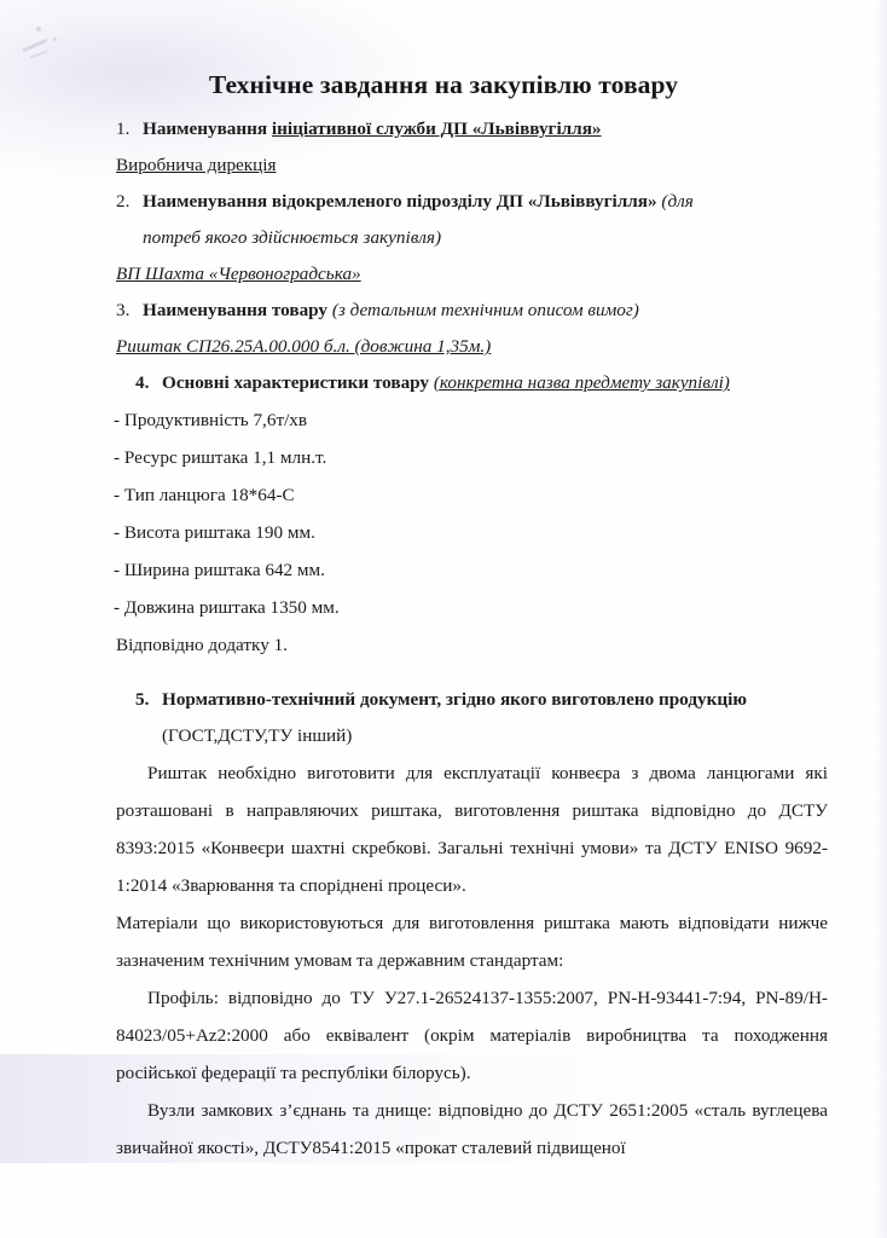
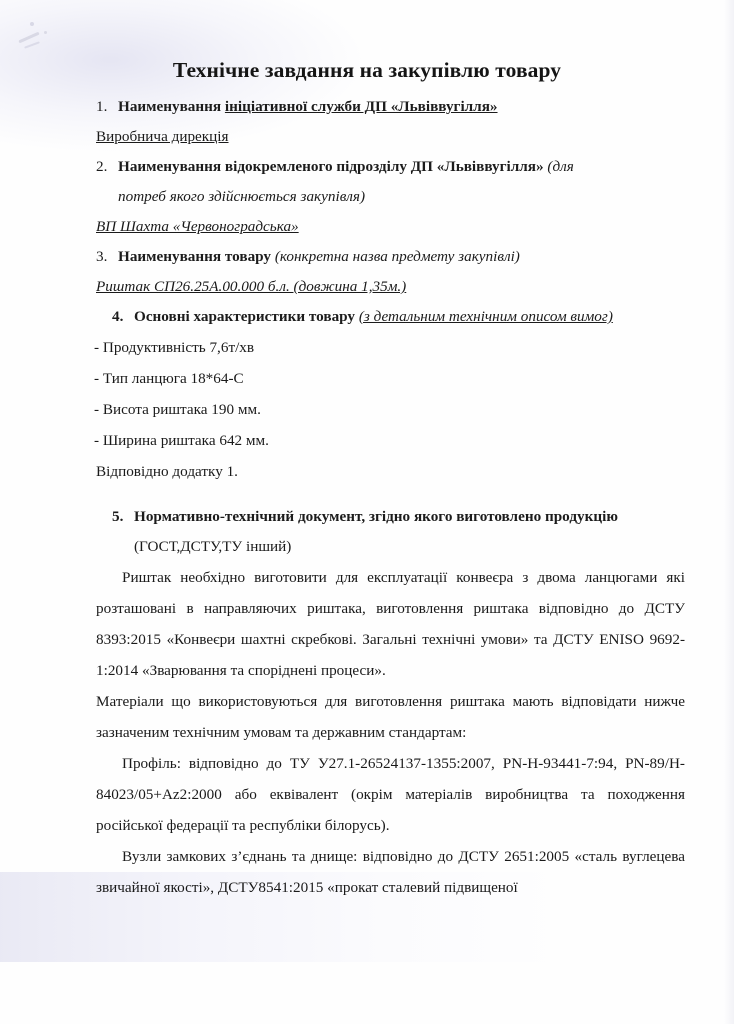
  Технічне завдання на закупівлю товару
  1.
  Наименування ініціативної служби ДП «Львіввугілля»
  Виробнича дирекція
  2.
  Наименування відокремленого підрозділу ДП «Львіввугілля» (для
  потреб якого здійснюється закупівля)
  ВП Шахта «Червоноградська»
  3.
- Наименування товару (з детальним технічним описом вимог)
+ Наименування товару (конкретна назва предмету закупівлі)
  Риштак СП26.25А.00.000 б.л. (довжина 1,35м.)
  4.
- Основні характеристики товару (конкретна назва предмету закупівлі)
+ Основні характеристики товару (з детальним технічним описом вимог)
  - Продуктивність 7,6т/хв
- - Ресурс риштака 1,1 млн.т.
  - Тип ланцюга 18*64-С
  - Висота риштака 190 мм.
  - Ширина риштака 642 мм.
- - Довжина риштака 1350 мм.
  Відповідно додатку 1.
  5.
  Нормативно-технічний документ, згідно якого виготовлено продукцію
  (ГОСТ,ДСТУ,ТУ інший)
  Риштак необхідно виготовити для експлуатації конвеєра з двома ланцюгами які розташовані в направляючих риштака, виготовлення риштака відповідно до ДСТУ 8393:2015 «Конвеєри шахтні скребкові. Загальні технічні умови» та ДСТУ ENISO 9692-1:2014 «Зварювання та споріднені процеси».
  Матеріали що використовуються для виготовлення риштака мають відповідати нижче зазначеним технічним умовам та державним стандартам:
  Профіль: відповідно до ТУ У27.1-26524137-1355:2007, PN-H-93441-7:94, PN-89/H-84023/05+Az2:2000 або еквівалент (окрім матеріалів виробництва та походження російської федерації та республіки білорусь).
  Вузли замкових з’єднань та днище: відповідно до ДСТУ 2651:2005 «сталь вуглецева звичайної якості», ДСТУ8541:2015 «прокат сталевий підвищеної
